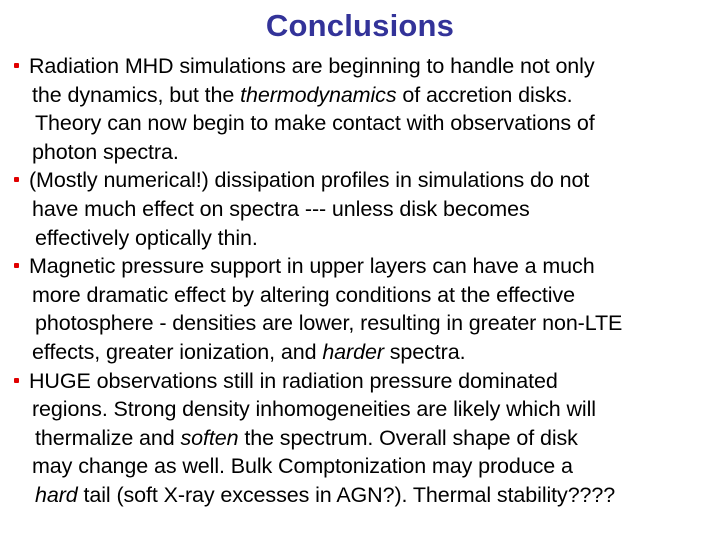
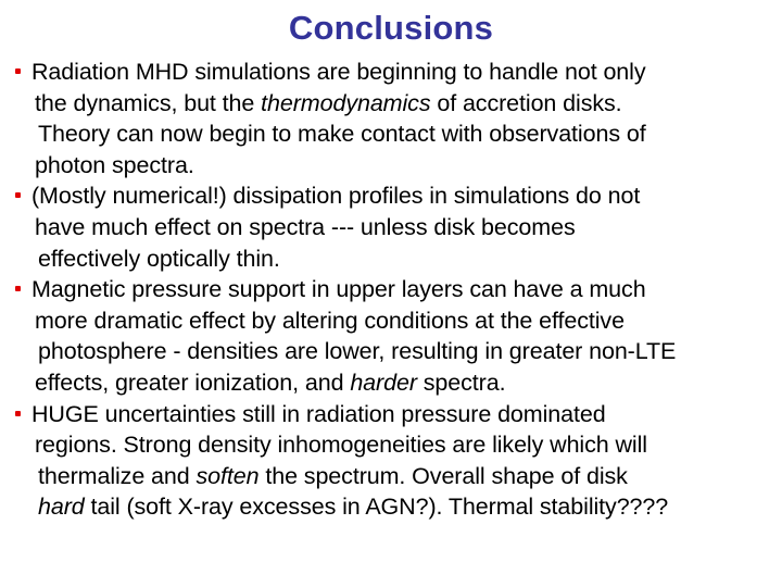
  Conclusions
  Radiation MHD simulations are beginning to handle not only
  the dynamics, but the thermodynamics of accretion disks.
  Theory can now begin to make contact with observations of
  photon spectra.
  (Mostly numerical!) dissipation profiles in simulations do not
  have much effect on spectra --- unless disk becomes
  effectively optically thin.
  Magnetic pressure support in upper layers can have a much
  more dramatic effect by altering conditions at the effective
  photosphere - densities are lower, resulting in greater non-LTE
  effects, greater ionization, and harder spectra.
- HUGE observations still in radiation pressure dominated
+ HUGE uncertainties still in radiation pressure dominated
  regions. Strong density inhomogeneities are likely which will
  thermalize and soften the spectrum. Overall shape of disk
- may change as well. Bulk Comptonization may produce a
  hard tail (soft X-ray excesses in AGN?). Thermal stability????
